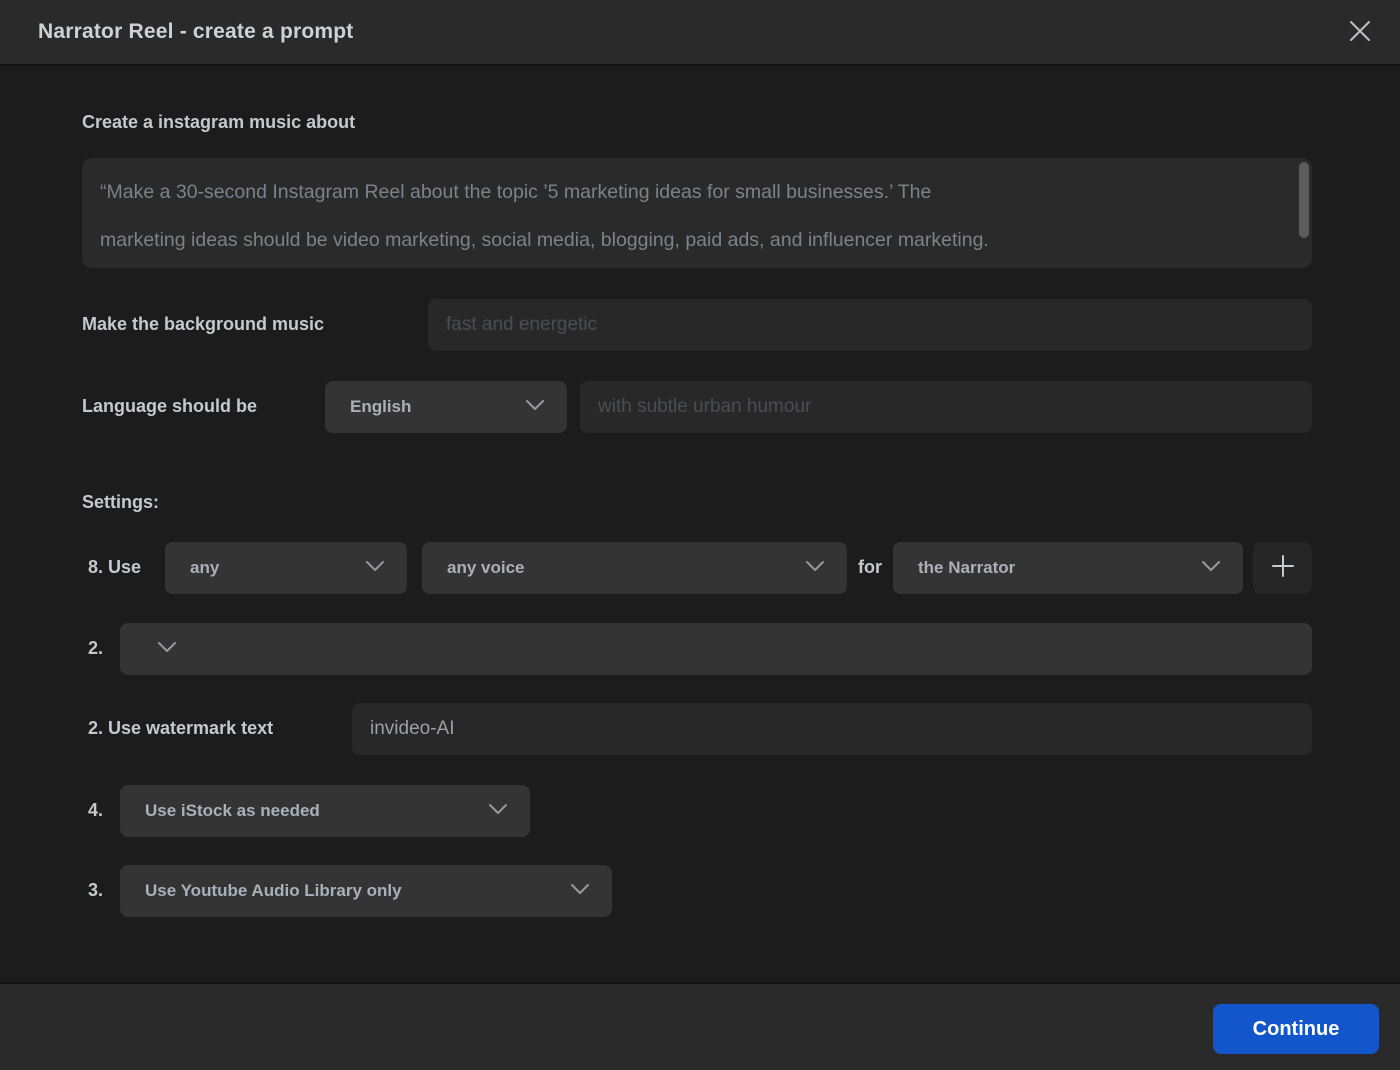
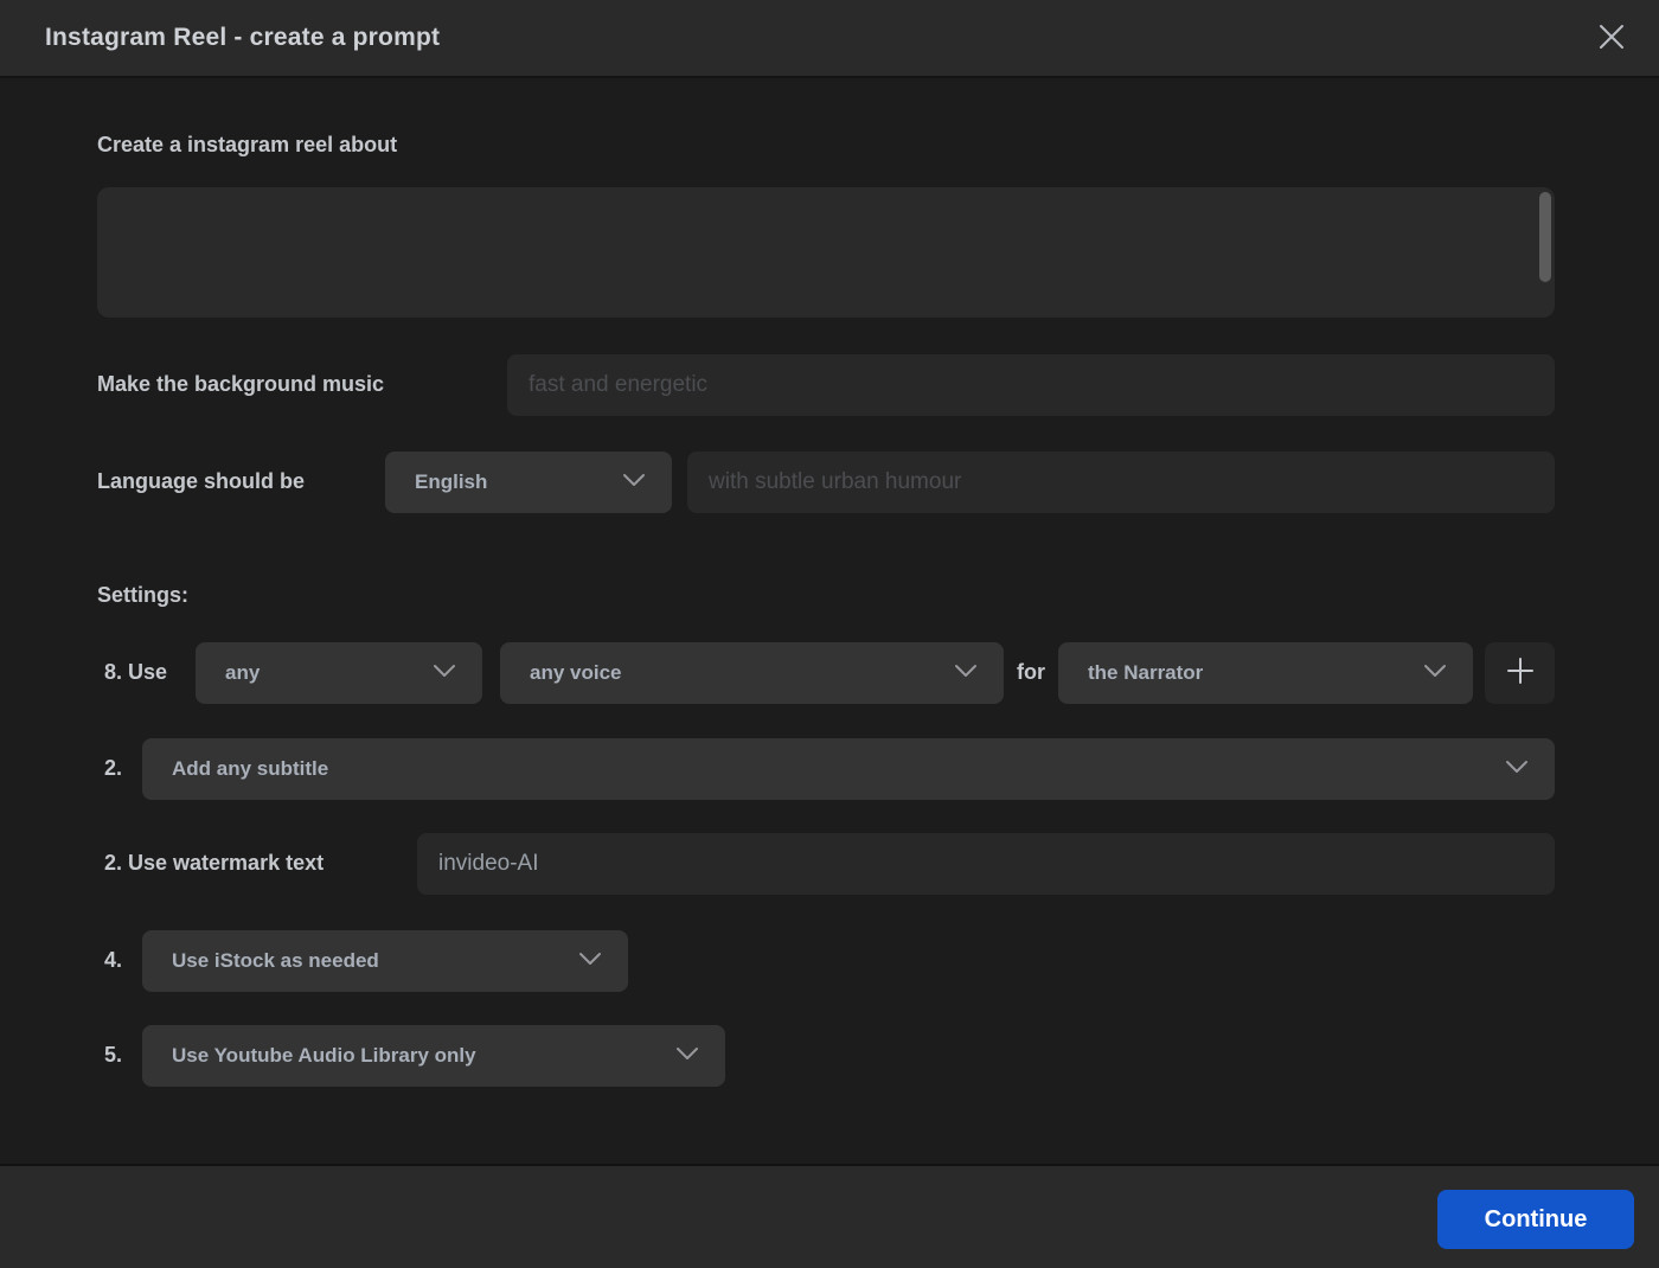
- Narrator Reel - create a prompt
+ Instagram Reel - create a prompt
- Create a instagram music about
+ Create a instagram reel about
- “Make a 30-second Instagram Reel about the topic ’5 marketing ideas for small businesses.’ The
- marketing ideas should be video marketing, social media, blogging, paid ads, and influencer marketing.
  Make the background music
  fast and energetic
  Language should be
  English
  with subtle urban humour
  Settings:
  8. Use
  any
  any voice
  for
  the Narrator
  2.
+ Add any subtitle
  2. Use watermark text
  invideo-AI
  4.
  Use iStock as needed
- 3.
+ 5.
  Use Youtube Audio Library only
  Continue
